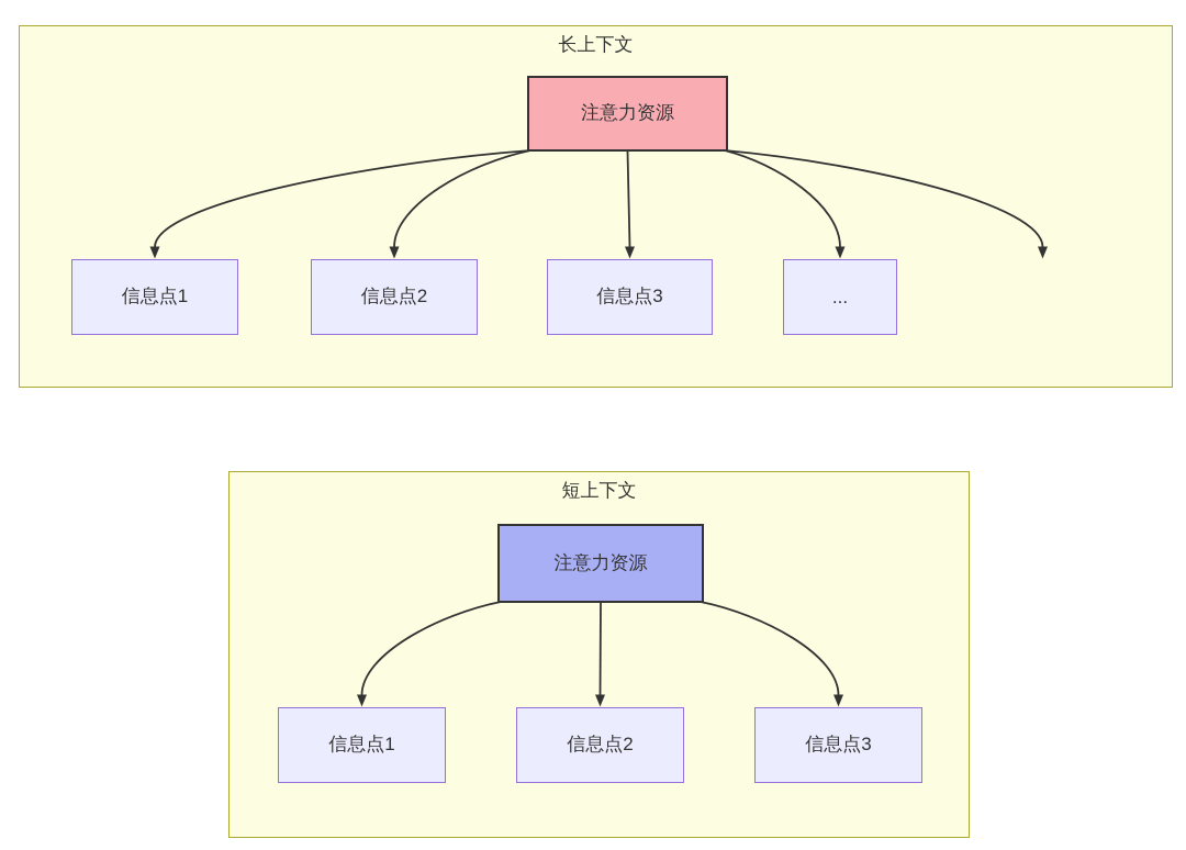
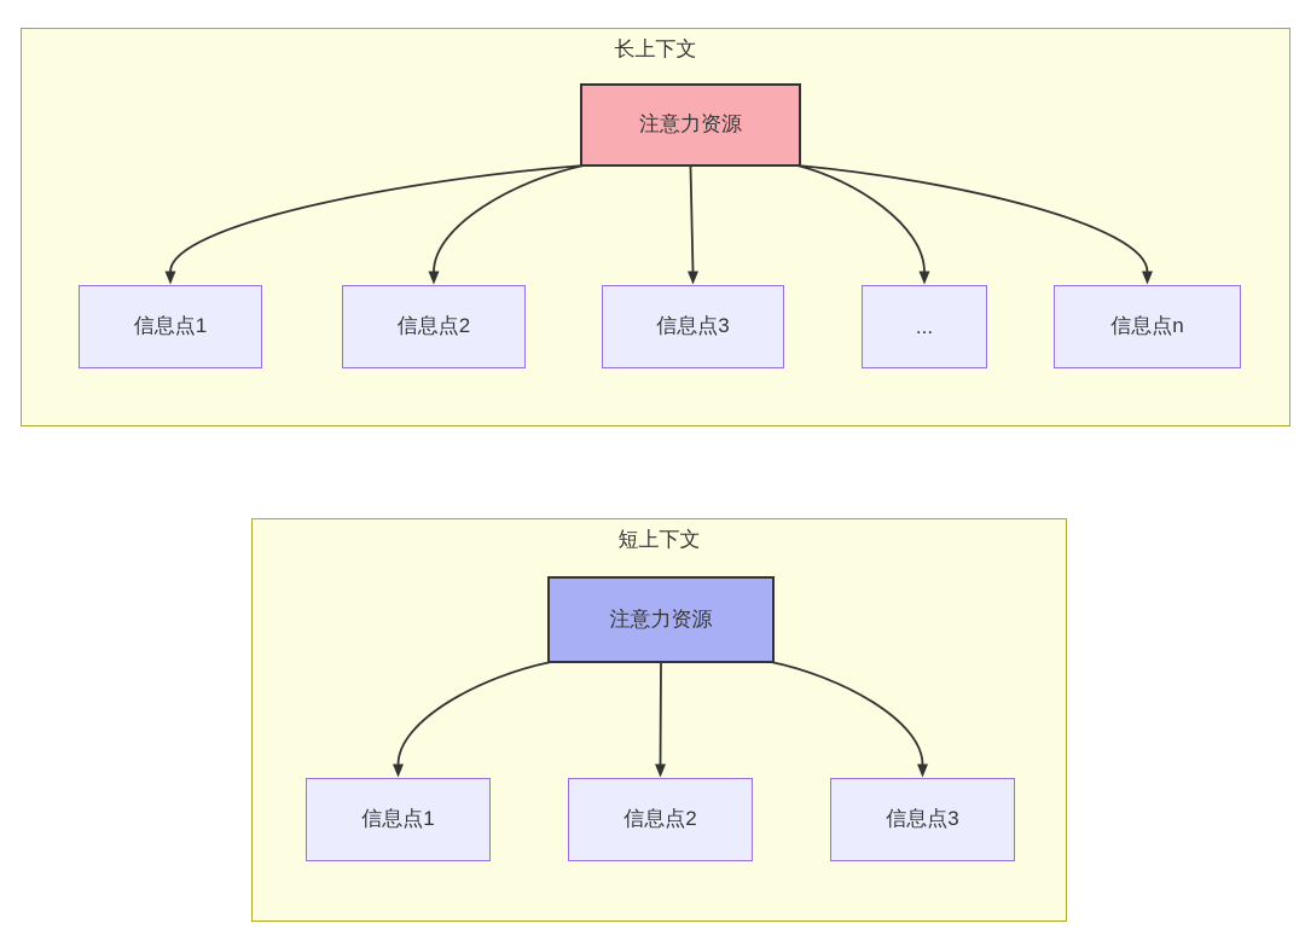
  长上下文
  短上下文
  注意力资源
  信息点1
  信息点2
  信息点3
  ...
+ 信息点n
  注意力资源
  信息点1
  信息点2
  信息点3
